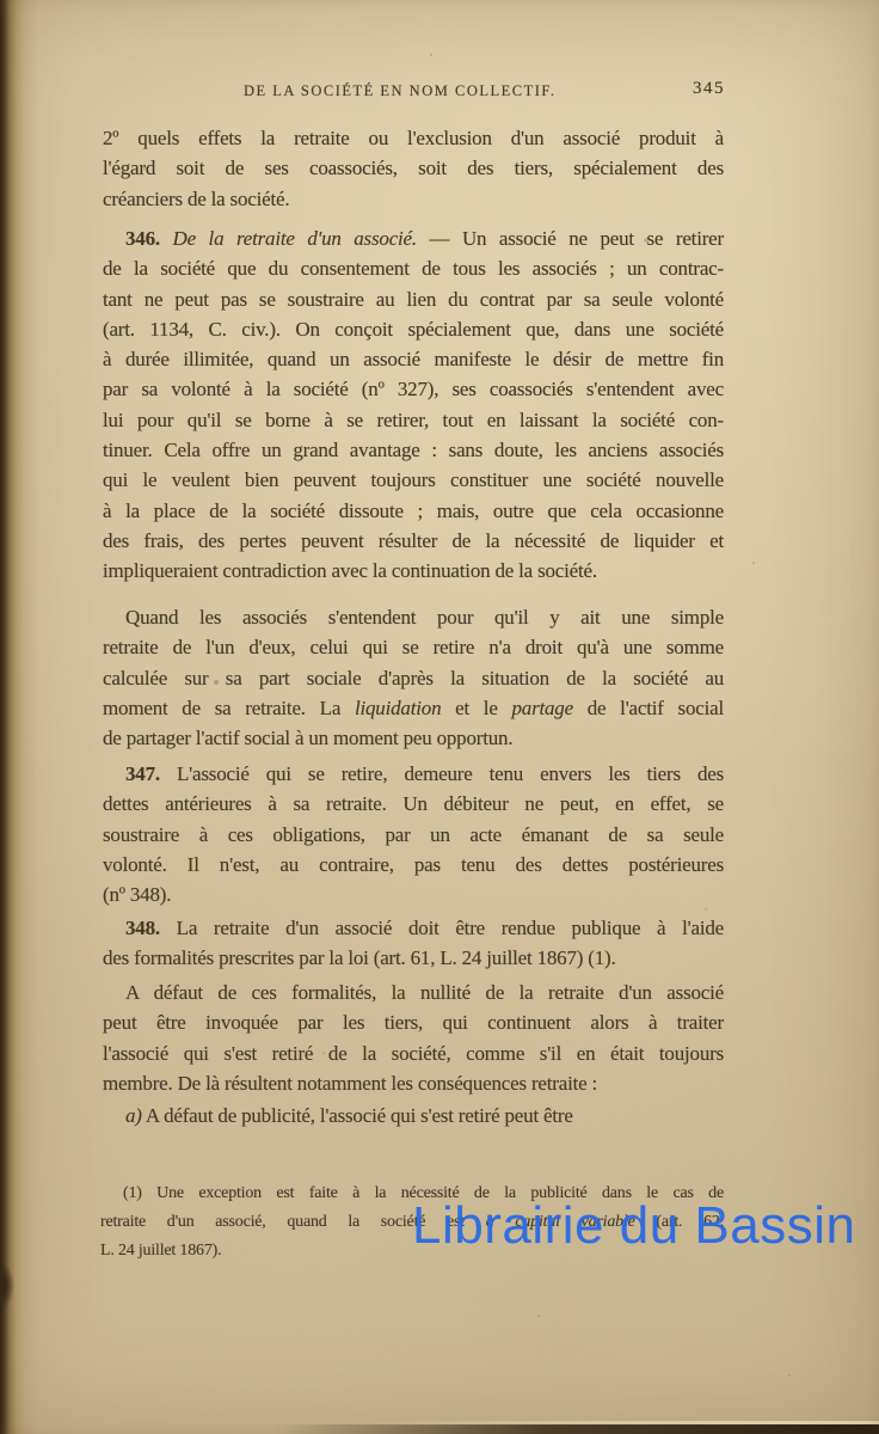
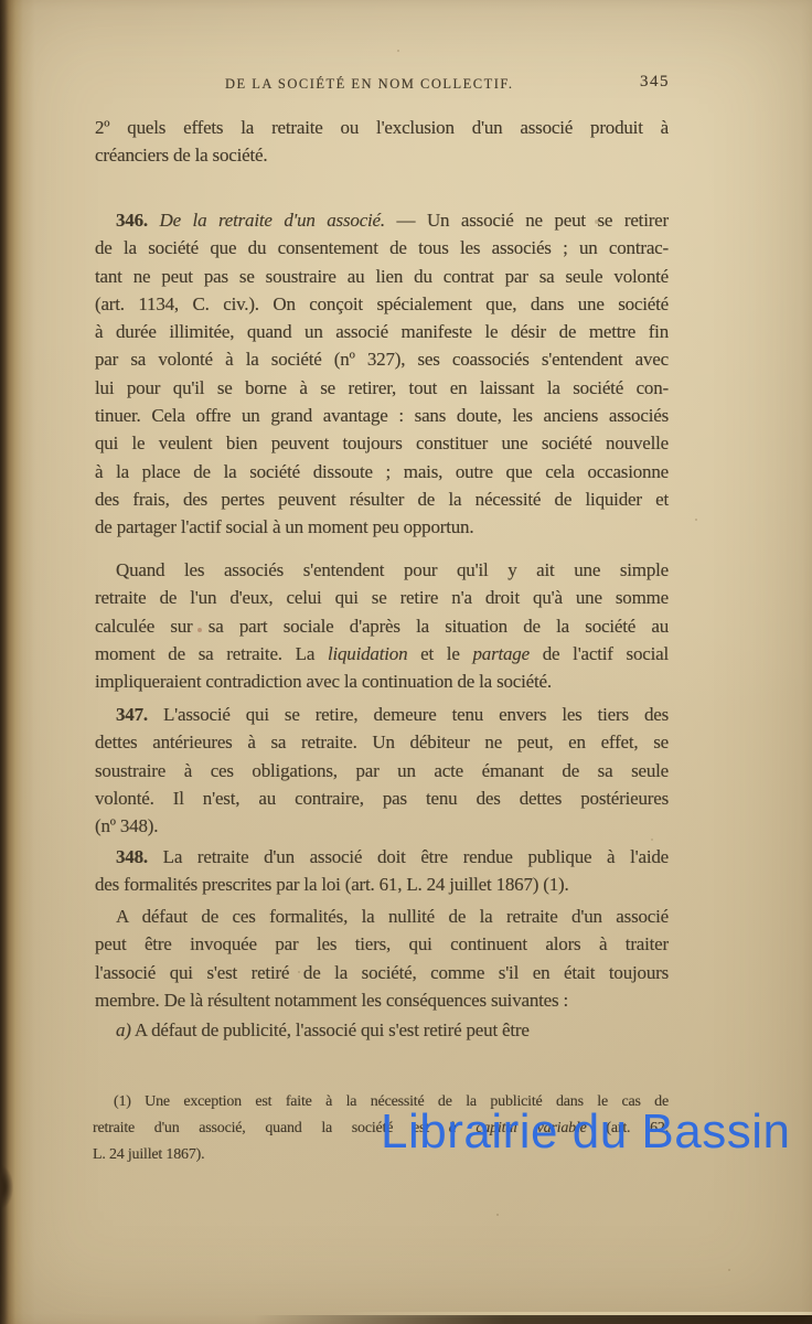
  DE LA SOCIÉTÉ EN NOM COLLECTIF.
  345
  2º quels effets la retraite ou l'exclusion d'un associé produit à
- l'égard soit de ses coassociés, soit des tiers, spécialement des
  créanciers de la société.
  346. De la retraite d'un associé. — Un associé ne peut se retirer
  de la société que du consentement de tous les associés ; un contrac-
  tant ne peut pas se soustraire au lien du contrat par sa seule volonté
  (art. 1134, C. civ.). On conçoit spécialement que, dans une société
  à durée illimitée, quand un associé manifeste le désir de mettre fin
  par sa volonté à la société (nº 327), ses coassociés s'entendent avec
  lui pour qu'il se borne à se retirer, tout en laissant la société con-
  tinuer. Cela offre un grand avantage : sans doute, les anciens associés
  qui le veulent bien peuvent toujours constituer une société nouvelle
  à la place de la société dissoute ; mais, outre que cela occasionne
  des frais, des pertes peuvent résulter de la nécessité de liquider et
- impliqueraient contradiction avec la continuation de la société.
+ de partager l'actif social à un moment peu opportun.
  Quand les associés s'entendent pour qu'il y ait une simple
  retraite de l'un d'eux, celui qui se retire n'a droit qu'à une somme
  calculée sur sa part sociale d'après la situation de la société au
  moment de sa retraite. La liquidation et le partage de l'actif social
- de partager l'actif social à un moment peu opportun.
+ impliqueraient contradiction avec la continuation de la société.
  347. L'associé qui se retire, demeure tenu envers les tiers des
  dettes antérieures à sa retraite. Un débiteur ne peut, en effet, se
  soustraire à ces obligations, par un acte émanant de sa seule
  volonté. Il n'est, au contraire, pas tenu des dettes postérieures
  (nº 348).
  348. La retraite d'un associé doit être rendue publique à l'aide
  des formalités prescrites par la loi (art. 61, L. 24 juillet 1867) (1).
  A défaut de ces formalités, la nullité de la retraite d'un associé
  peut être invoquée par les tiers, qui continuent alors à traiter
  l'associé qui s'est retiré de la société, comme s'il en était toujours
- membre. De là résultent notamment les conséquences retraite :
+ membre. De là résultent notamment les conséquences suivantes :
  a) A défaut de publicité, l'associé qui s'est retiré peut être
  (1) Une exception est faite à la nécessité de la publicité dans le cas de
  retraite d'un associé, quand la société est à capital variable (art. 62,
  L. 24 juillet 1867).
  Librairie du Bassin
